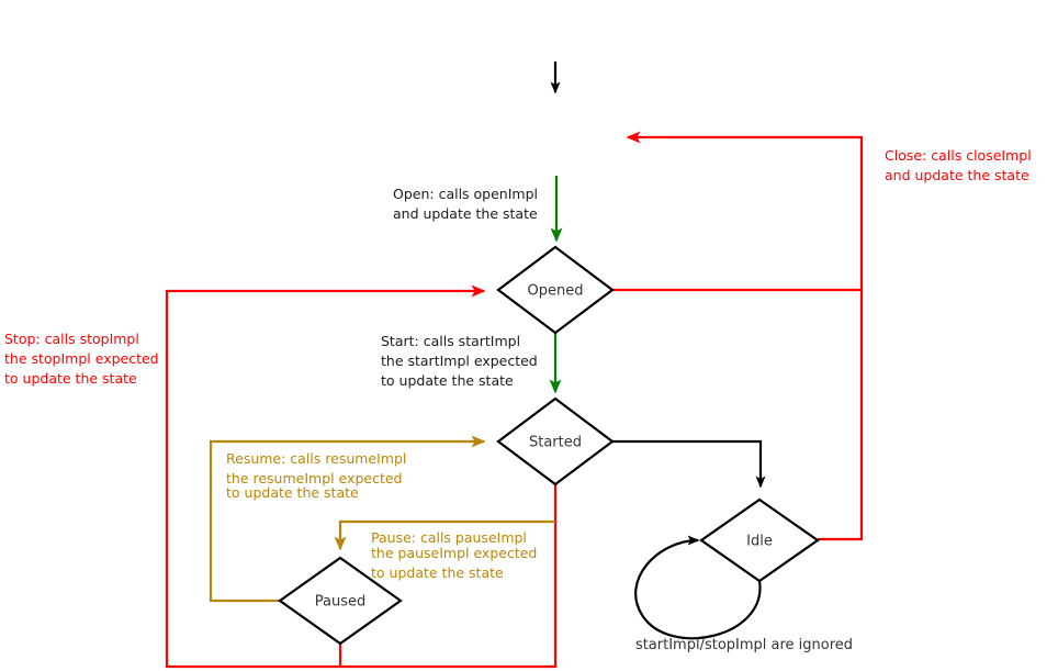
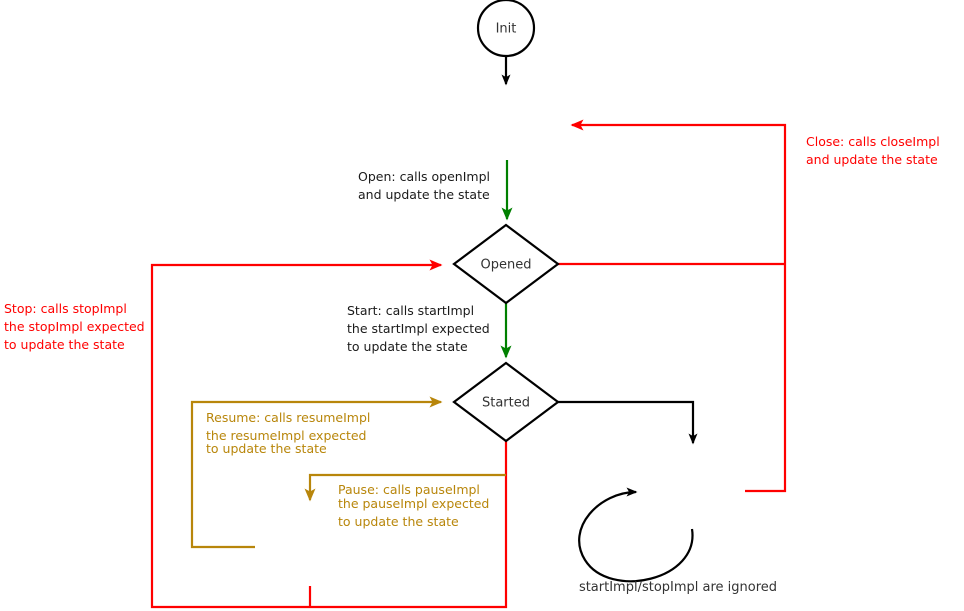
+ Init
  Opened
  Started
- Paused
- Idle
  Open: calls openImpl
  and update the state
  Start: calls startImpl
  the startImpl expected
  to update the state
  Close: calls closeImpl
  and update the state
  Stop: calls stopImpl
  the stopImpl expected
  to update the state
  Resume: calls resumeImpl
  the resumeImpl expected
  to update the state
  Pause: calls pauseImpl
  the pauseImpl expected
  to update the state
  startImpl/stopImpl are ignored
